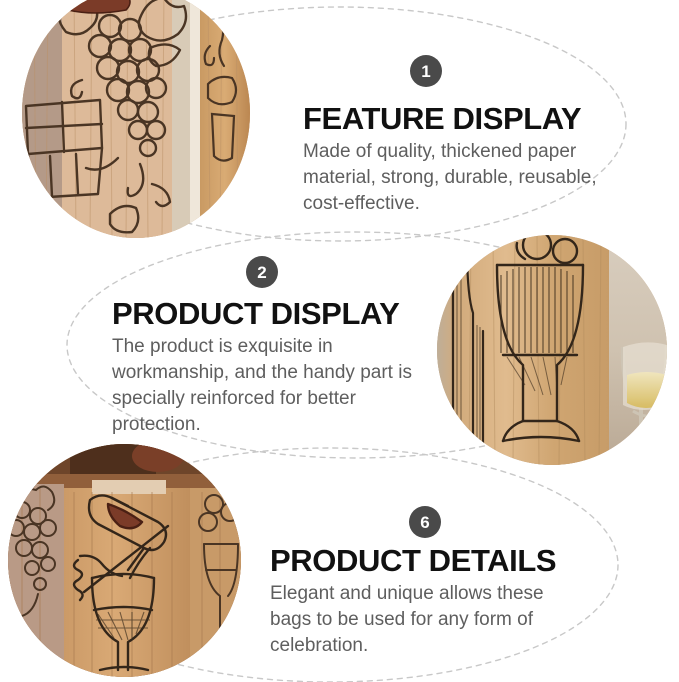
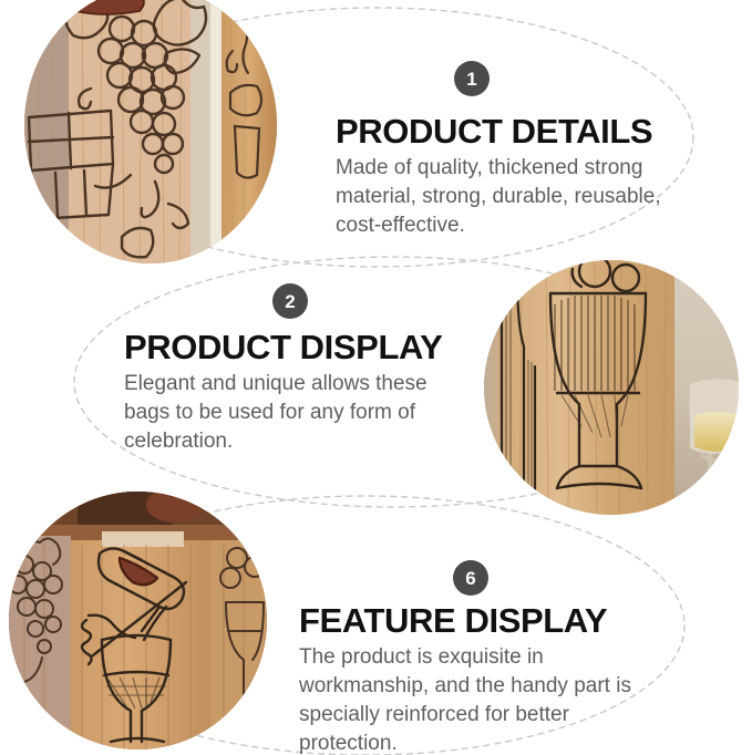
  1
  2
  6
- FEATURE DISPLAY
+ PRODUCT DETAILS
- Made of quality, thickened paper material, strong, durable, reusable, cost-effective.
+ Made of quality, thickened strong material, strong, durable, reusable, cost-effective.
  PRODUCT DISPLAY
- The product is exquisite in workmanship, and the handy part is specially reinforced for better protection.
+ Elegant and unique allows these bags to be used for any form of celebration.
- PRODUCT DETAILS
+ FEATURE DISPLAY
- Elegant and unique allows these bags to be used for any form of celebration.
+ The product is exquisite in workmanship, and the handy part is specially reinforced for better protection.
